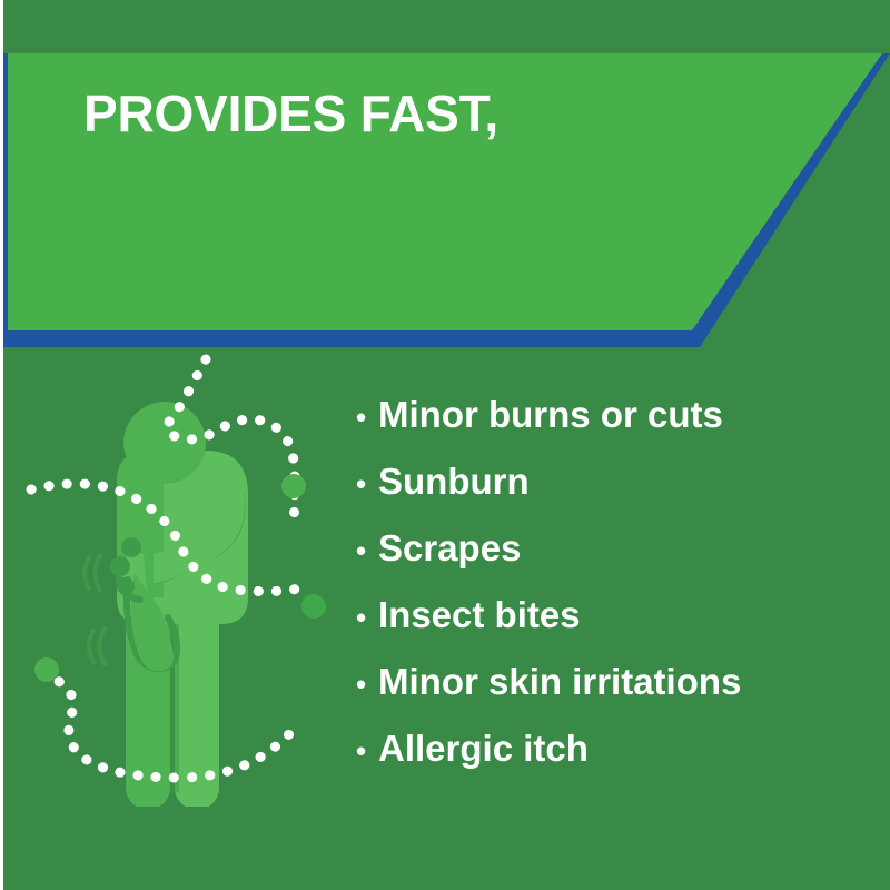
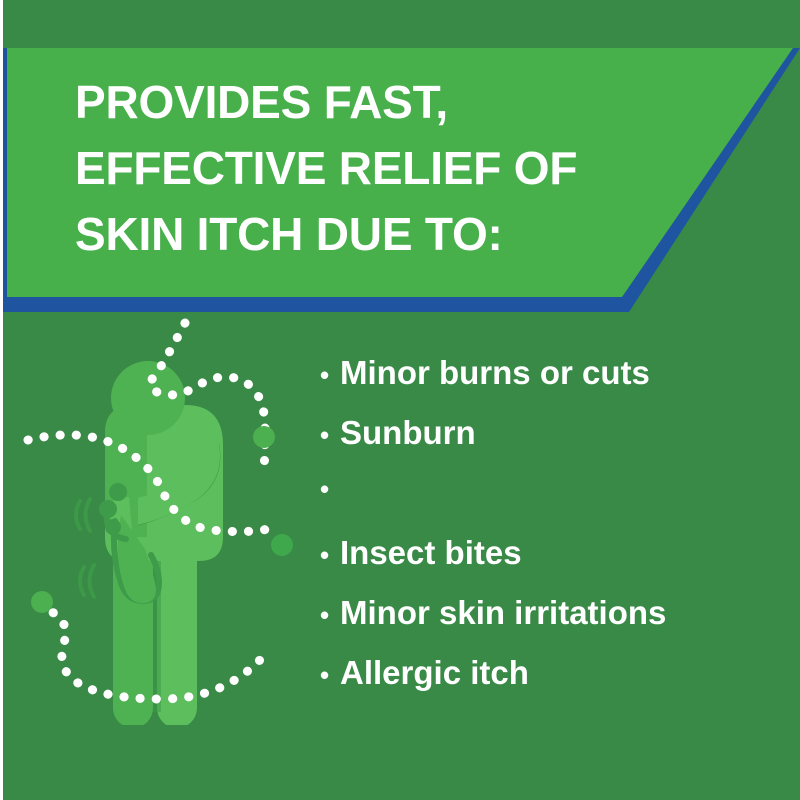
  PROVIDES FAST,
+ EFFECTIVE RELIEF OF
+ SKIN ITCH DUE TO:
  •
  Minor burns or cuts
  •
  Sunburn
  •
- Scrapes
  •
  Insect bites
  •
  Minor skin irritations
  •
  Allergic itch
